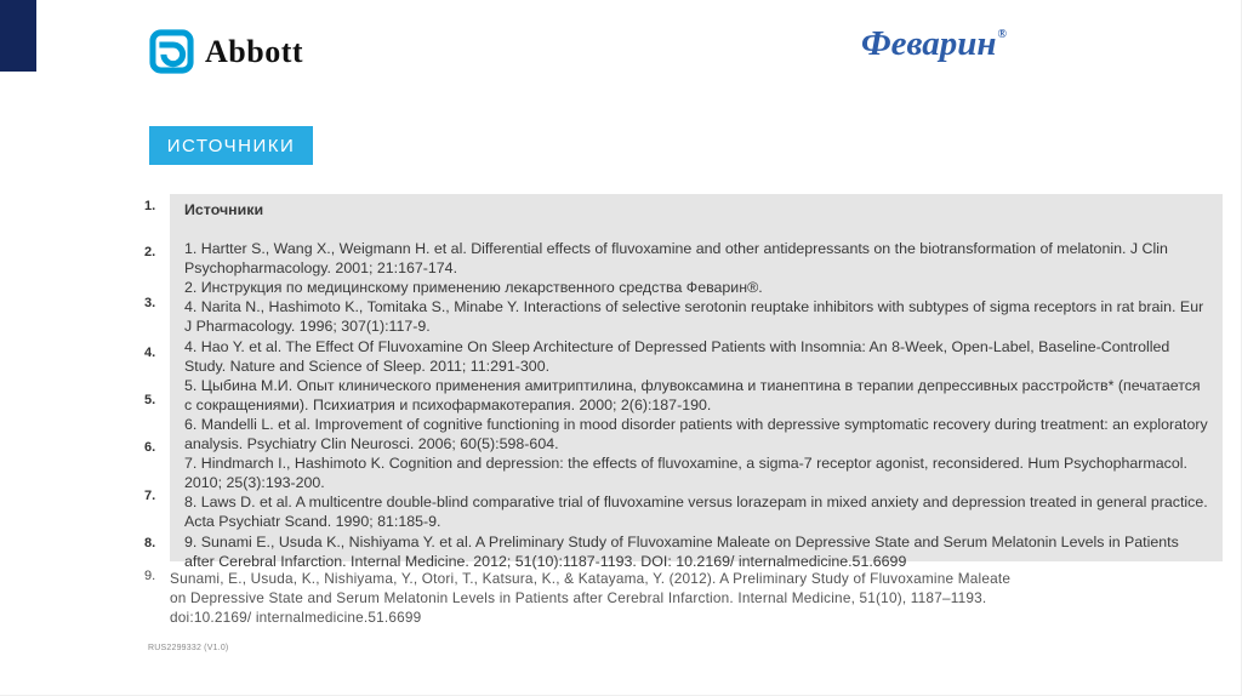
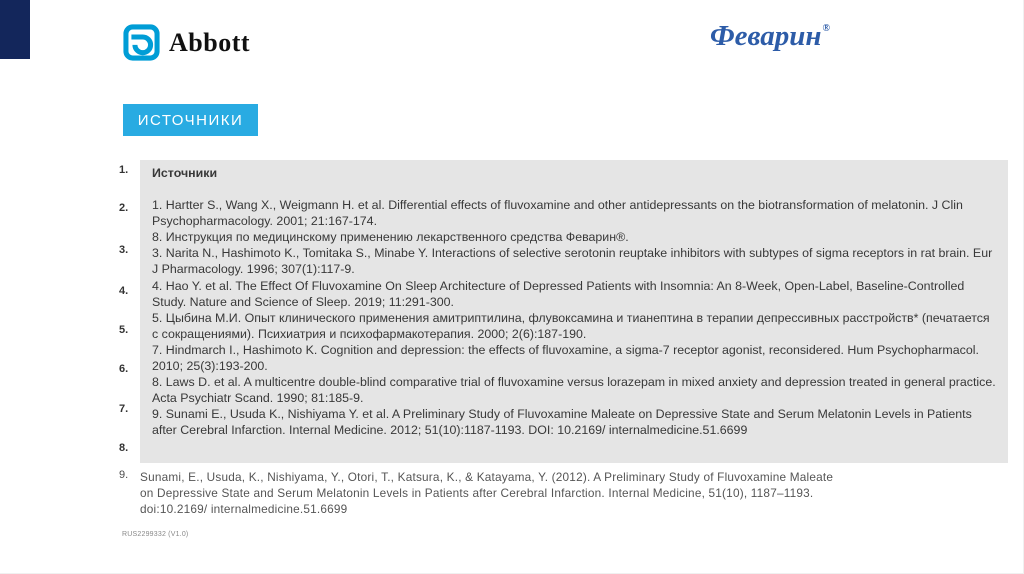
  Abbott
  Феварин®
  ИСТОЧНИКИ
  1.
  2.
  3.
  4.
  5.
  6.
  7.
  8.
  9.
  Источники
  1. Hartter S., Wang X., Weigmann H. et al. Differential effects of fluvoxamine and other antidepressants on the biotransformation of melatonin. J Clin Psychopharmacology. 2001; 21:167-174.
- 2. Инструкция по медицинскому применению лекарственного средства Феварин®.
+ 8. Инструкция по медицинскому применению лекарственного средства Феварин®.
- 4. Narita N., Hashimoto K., Tomitaka S., Minabe Y. Interactions of selective serotonin reuptake inhibitors with subtypes of sigma receptors in rat brain. Eur J Pharmacology. 1996; 307(1):117-9.
+ 3. Narita N., Hashimoto K., Tomitaka S., Minabe Y. Interactions of selective serotonin reuptake inhibitors with subtypes of sigma receptors in rat brain. Eur J Pharmacology. 1996; 307(1):117-9.
- 4. Hao Y. et al. The Effect Of Fluvoxamine On Sleep Architecture of Depressed Patients with Insomnia: An 8-Week, Open-Label, Baseline-Controlled Study. Nature and Science of Sleep. 2011; 11:291-300.
+ 4. Hao Y. et al. The Effect Of Fluvoxamine On Sleep Architecture of Depressed Patients with Insomnia: An 8-Week, Open-Label, Baseline-Controlled Study. Nature and Science of Sleep. 2019; 11:291-300.
  5. Цыбина М.И. Опыт клинического применения амитриптилина, флувоксамина и тианептина в терапии депрессивных расстройств* (печатается с сокращениями). Психиатрия и психофармакотерапия. 2000; 2(6):187-190.
- 6. Mandelli L. et al. Improvement of cognitive functioning in mood disorder patients with depressive symptomatic recovery during treatment: an exploratory analysis. Psychiatry Clin Neurosci. 2006; 60(5):598-604.
  7. Hindmarch I., Hashimoto K. Cognition and depression: the effects of fluvoxamine, a sigma-7 receptor agonist, reconsidered. Hum Psychopharmacol. 2010; 25(3):193-200.
  8. Laws D. et al. A multicentre double-blind comparative trial of fluvoxamine versus lorazepam in mixed anxiety and depression treated in general practice. Acta Psychiatr Scand. 1990; 81:185-9.
  9. Sunami E., Usuda K., Nishiyama Y. et al. A Preliminary Study of Fluvoxamine Maleate on Depressive State and Serum Melatonin Levels in Patients after Cerebral Infarction. Internal Medicine. 2012; 51(10):1187-1193. DOI: 10.2169/ internalmedicine.51.6699
  Sunami, E., Usuda, K., Nishiyama, Y., Otori, T., Katsura, K., & Katayama, Y. (2012). A Preliminary Study of Fluvoxamine Maleate on Depressive State and Serum Melatonin Levels in Patients after Cerebral Infarction. Internal Medicine, 51(10), 1187–1193. doi:10.2169/ internalmedicine.51.6699
